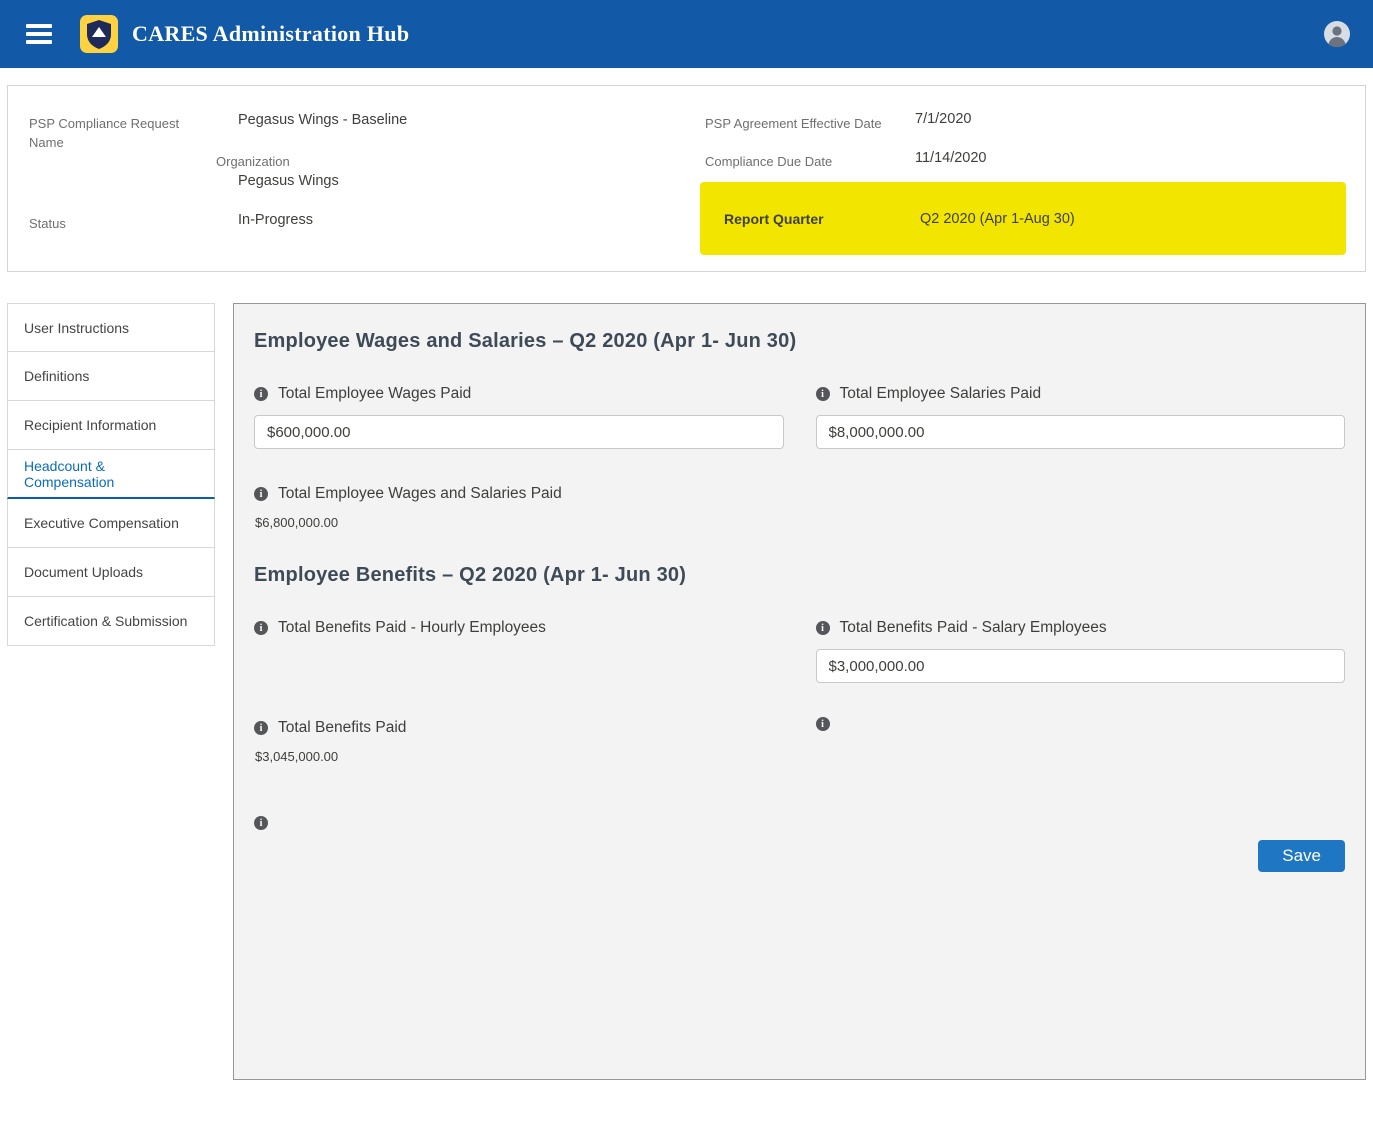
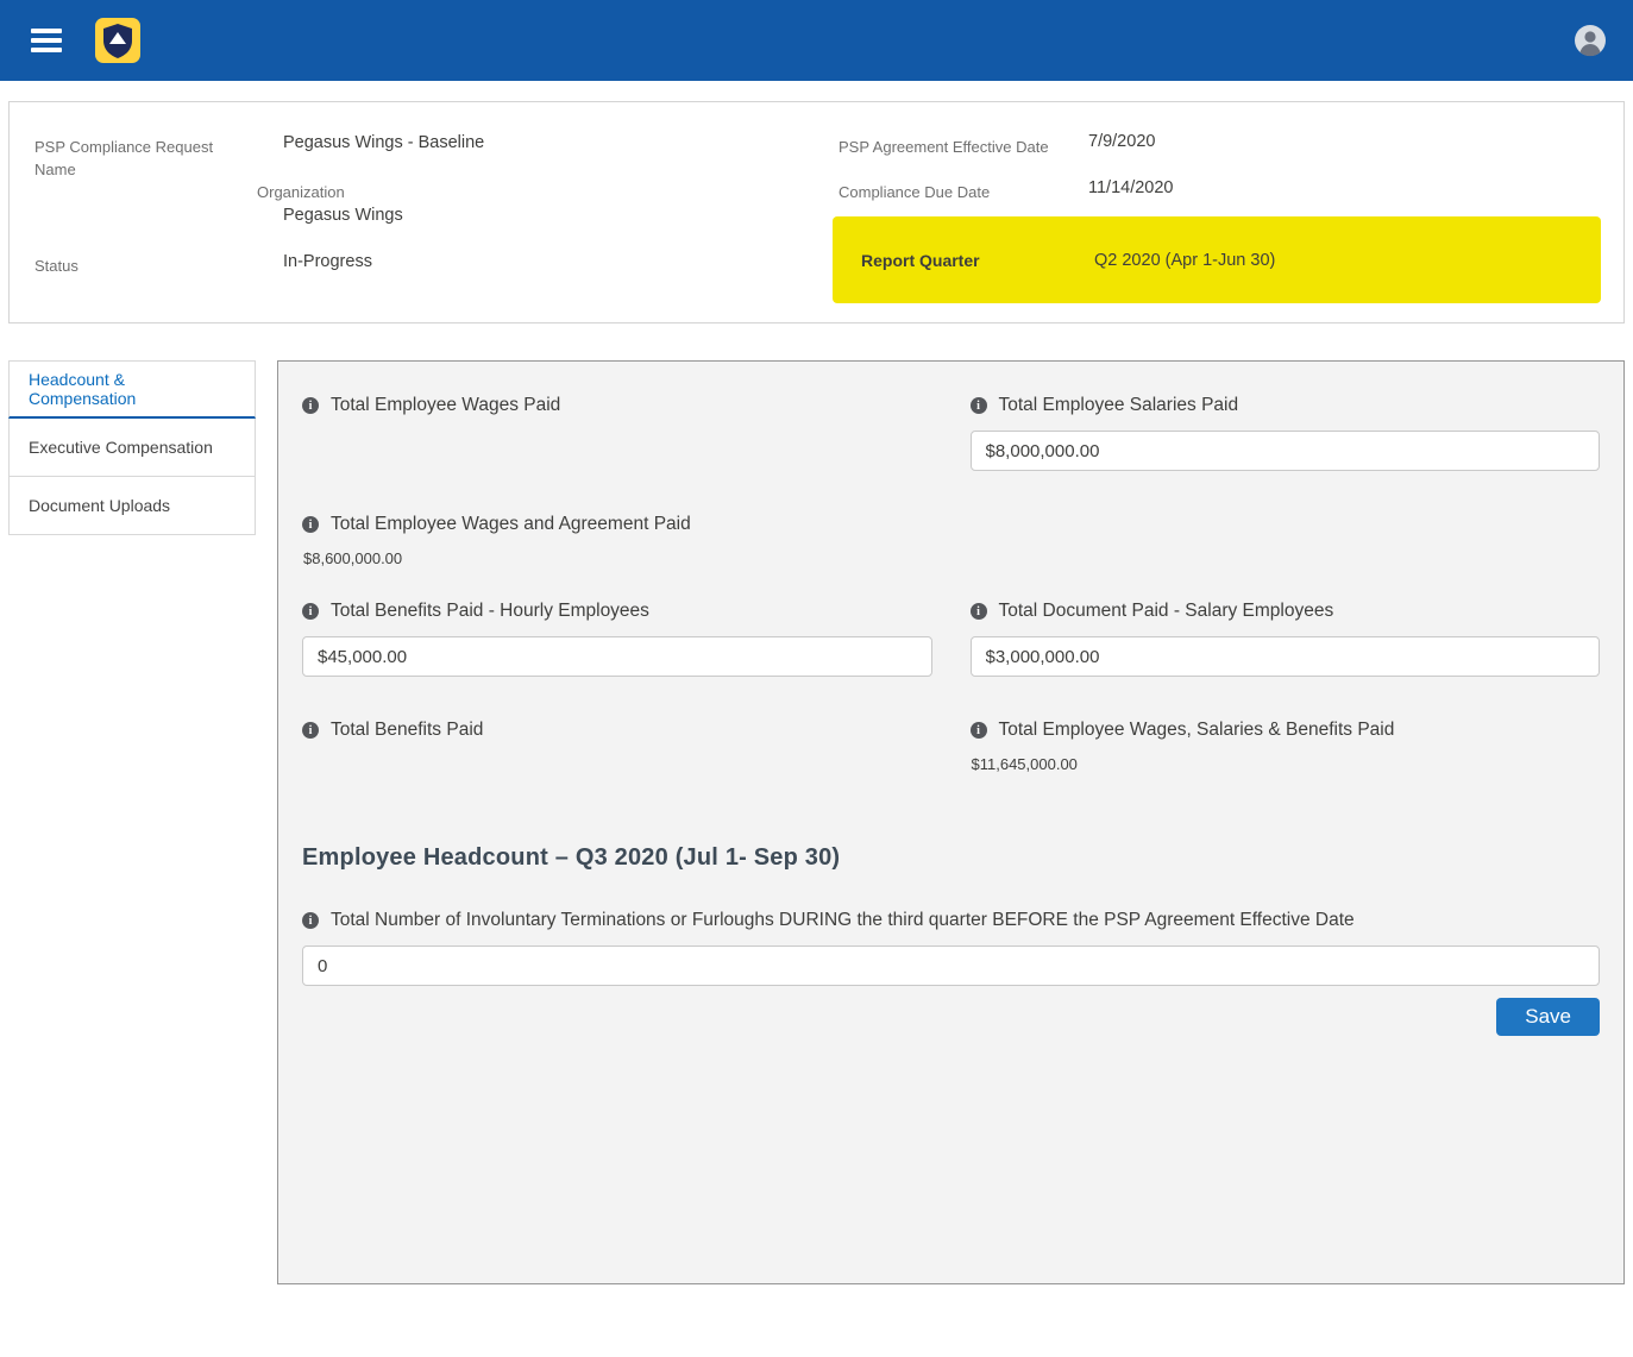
- CARES Administration Hub
  PSP Compliance Request Name
  Pegasus Wings - Baseline
  Organization
  Pegasus Wings
  Status
  In-Progress
  PSP Agreement Effective Date
- 7/1/2020
+ 7/9/2020
  Compliance Due Date
  11/14/2020
  Report Quarter
- Q2 2020 (Apr 1-Aug 30)
+ Q2 2020 (Apr 1-Jun 30)
- User Instructions
- Definitions
- Recipient Information
  Headcount & Compensation
  Executive Compensation
  Document Uploads
- Certification & Submission
- Employee Wages and Salaries – Q2 2020 (Apr 1- Jun 30)
  i
  Total Employee Wages Paid
- $600,000.00
  i
  Total Employee Salaries Paid
  $8,000,000.00
  i
- Total Employee Wages and Salaries Paid
+ Total Employee Wages and Agreement Paid
- $6,800,000.00
+ $8,600,000.00
- Employee Benefits – Q2 2020 (Apr 1- Jun 30)
  i
  Total Benefits Paid - Hourly Employees
+ $45,000.00
  i
- Total Benefits Paid - Salary Employees
+ Total Document Paid - Salary Employees
  $3,000,000.00
  i
  Total Benefits Paid
- $3,045,000.00
  i
+ Total Employee Wages, Salaries & Benefits Paid
+ $11,645,000.00
+ Employee Headcount – Q3 2020 (Jul 1- Sep 30)
  i
+ Total Number of Involuntary Terminations or Furloughs DURING the third quarter BEFORE the PSP Agreement Effective Date
+ 0
  Save
